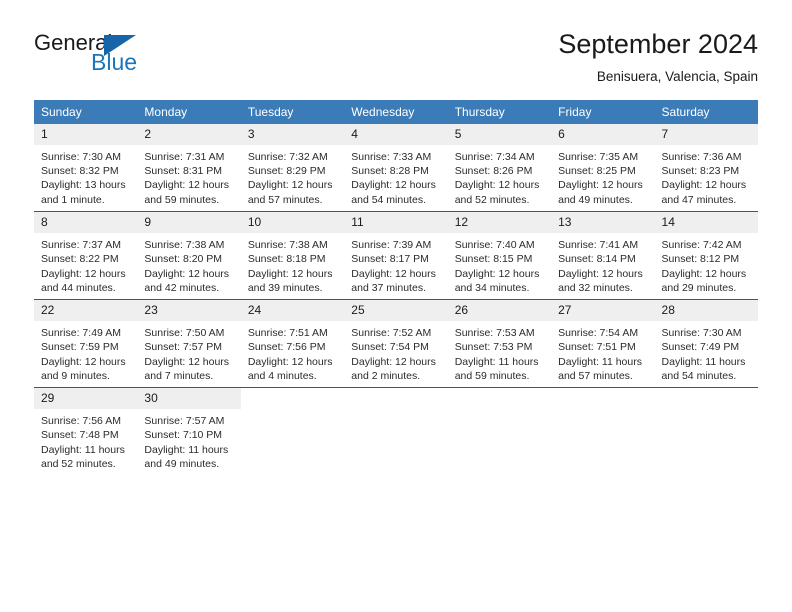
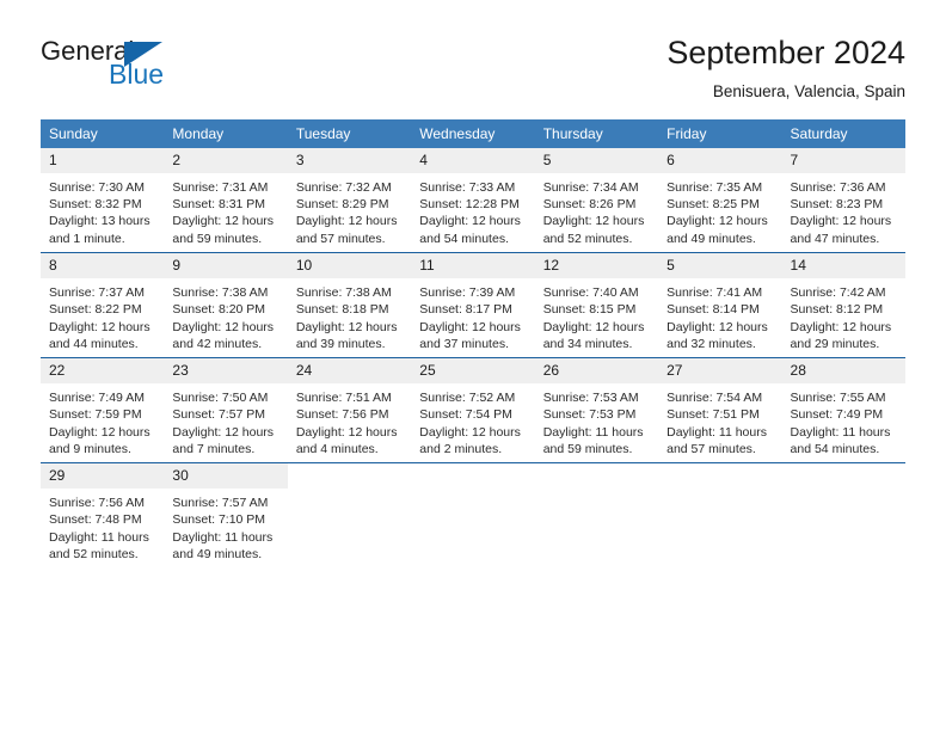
  General
  Blue
  September 2024
  Benisuera, Valencia, Spain
  Sunday	Monday	Tuesday	Wednesday	Thursday	Friday	Saturday
- 1Sunrise: 7:30 AMSunset: 8:32 PMDaylight: 13 hoursand 1 minute.	2Sunrise: 7:31 AMSunset: 8:31 PMDaylight: 12 hoursand 59 minutes.	3Sunrise: 7:32 AMSunset: 8:29 PMDaylight: 12 hoursand 57 minutes.	4Sunrise: 7:33 AMSunset: 8:28 PMDaylight: 12 hoursand 54 minutes.	5Sunrise: 7:34 AMSunset: 8:26 PMDaylight: 12 hoursand 52 minutes.	6Sunrise: 7:35 AMSunset: 8:25 PMDaylight: 12 hoursand 49 minutes.	7Sunrise: 7:36 AMSunset: 8:23 PMDaylight: 12 hoursand 47 minutes.
+ 1Sunrise: 7:30 AMSunset: 8:32 PMDaylight: 13 hoursand 1 minute.	2Sunrise: 7:31 AMSunset: 8:31 PMDaylight: 12 hoursand 59 minutes.	3Sunrise: 7:32 AMSunset: 8:29 PMDaylight: 12 hoursand 57 minutes.	4Sunrise: 7:33 AMSunset: 12:28 PMDaylight: 12 hoursand 54 minutes.	5Sunrise: 7:34 AMSunset: 8:26 PMDaylight: 12 hoursand 52 minutes.	6Sunrise: 7:35 AMSunset: 8:25 PMDaylight: 12 hoursand 49 minutes.	7Sunrise: 7:36 AMSunset: 8:23 PMDaylight: 12 hoursand 47 minutes.
- 8Sunrise: 7:37 AMSunset: 8:22 PMDaylight: 12 hoursand 44 minutes.	9Sunrise: 7:38 AMSunset: 8:20 PMDaylight: 12 hoursand 42 minutes.	10Sunrise: 7:38 AMSunset: 8:18 PMDaylight: 12 hoursand 39 minutes.	11Sunrise: 7:39 AMSunset: 8:17 PMDaylight: 12 hoursand 37 minutes.	12Sunrise: 7:40 AMSunset: 8:15 PMDaylight: 12 hoursand 34 minutes.	13Sunrise: 7:41 AMSunset: 8:14 PMDaylight: 12 hoursand 32 minutes.	14Sunrise: 7:42 AMSunset: 8:12 PMDaylight: 12 hoursand 29 minutes.
+ 8Sunrise: 7:37 AMSunset: 8:22 PMDaylight: 12 hoursand 44 minutes.	9Sunrise: 7:38 AMSunset: 8:20 PMDaylight: 12 hoursand 42 minutes.	10Sunrise: 7:38 AMSunset: 8:18 PMDaylight: 12 hoursand 39 minutes.	11Sunrise: 7:39 AMSunset: 8:17 PMDaylight: 12 hoursand 37 minutes.	12Sunrise: 7:40 AMSunset: 8:15 PMDaylight: 12 hoursand 34 minutes.	5Sunrise: 7:41 AMSunset: 8:14 PMDaylight: 12 hoursand 32 minutes.	14Sunrise: 7:42 AMSunset: 8:12 PMDaylight: 12 hoursand 29 minutes.
- 22Sunrise: 7:49 AMSunset: 7:59 PMDaylight: 12 hoursand 9 minutes.	23Sunrise: 7:50 AMSunset: 7:57 PMDaylight: 12 hoursand 7 minutes.	24Sunrise: 7:51 AMSunset: 7:56 PMDaylight: 12 hoursand 4 minutes.	25Sunrise: 7:52 AMSunset: 7:54 PMDaylight: 12 hoursand 2 minutes.	26Sunrise: 7:53 AMSunset: 7:53 PMDaylight: 11 hoursand 59 minutes.	27Sunrise: 7:54 AMSunset: 7:51 PMDaylight: 11 hoursand 57 minutes.	28Sunrise: 7:30 AMSunset: 7:49 PMDaylight: 11 hoursand 54 minutes.
+ 22Sunrise: 7:49 AMSunset: 7:59 PMDaylight: 12 hoursand 9 minutes.	23Sunrise: 7:50 AMSunset: 7:57 PMDaylight: 12 hoursand 7 minutes.	24Sunrise: 7:51 AMSunset: 7:56 PMDaylight: 12 hoursand 4 minutes.	25Sunrise: 7:52 AMSunset: 7:54 PMDaylight: 12 hoursand 2 minutes.	26Sunrise: 7:53 AMSunset: 7:53 PMDaylight: 11 hoursand 59 minutes.	27Sunrise: 7:54 AMSunset: 7:51 PMDaylight: 11 hoursand 57 minutes.	28Sunrise: 7:55 AMSunset: 7:49 PMDaylight: 11 hoursand 54 minutes.
  29Sunrise: 7:56 AMSunset: 7:48 PMDaylight: 11 hoursand 52 minutes.	30Sunrise: 7:57 AMSunset: 7:10 PMDaylight: 11 hoursand 49 minutes.
